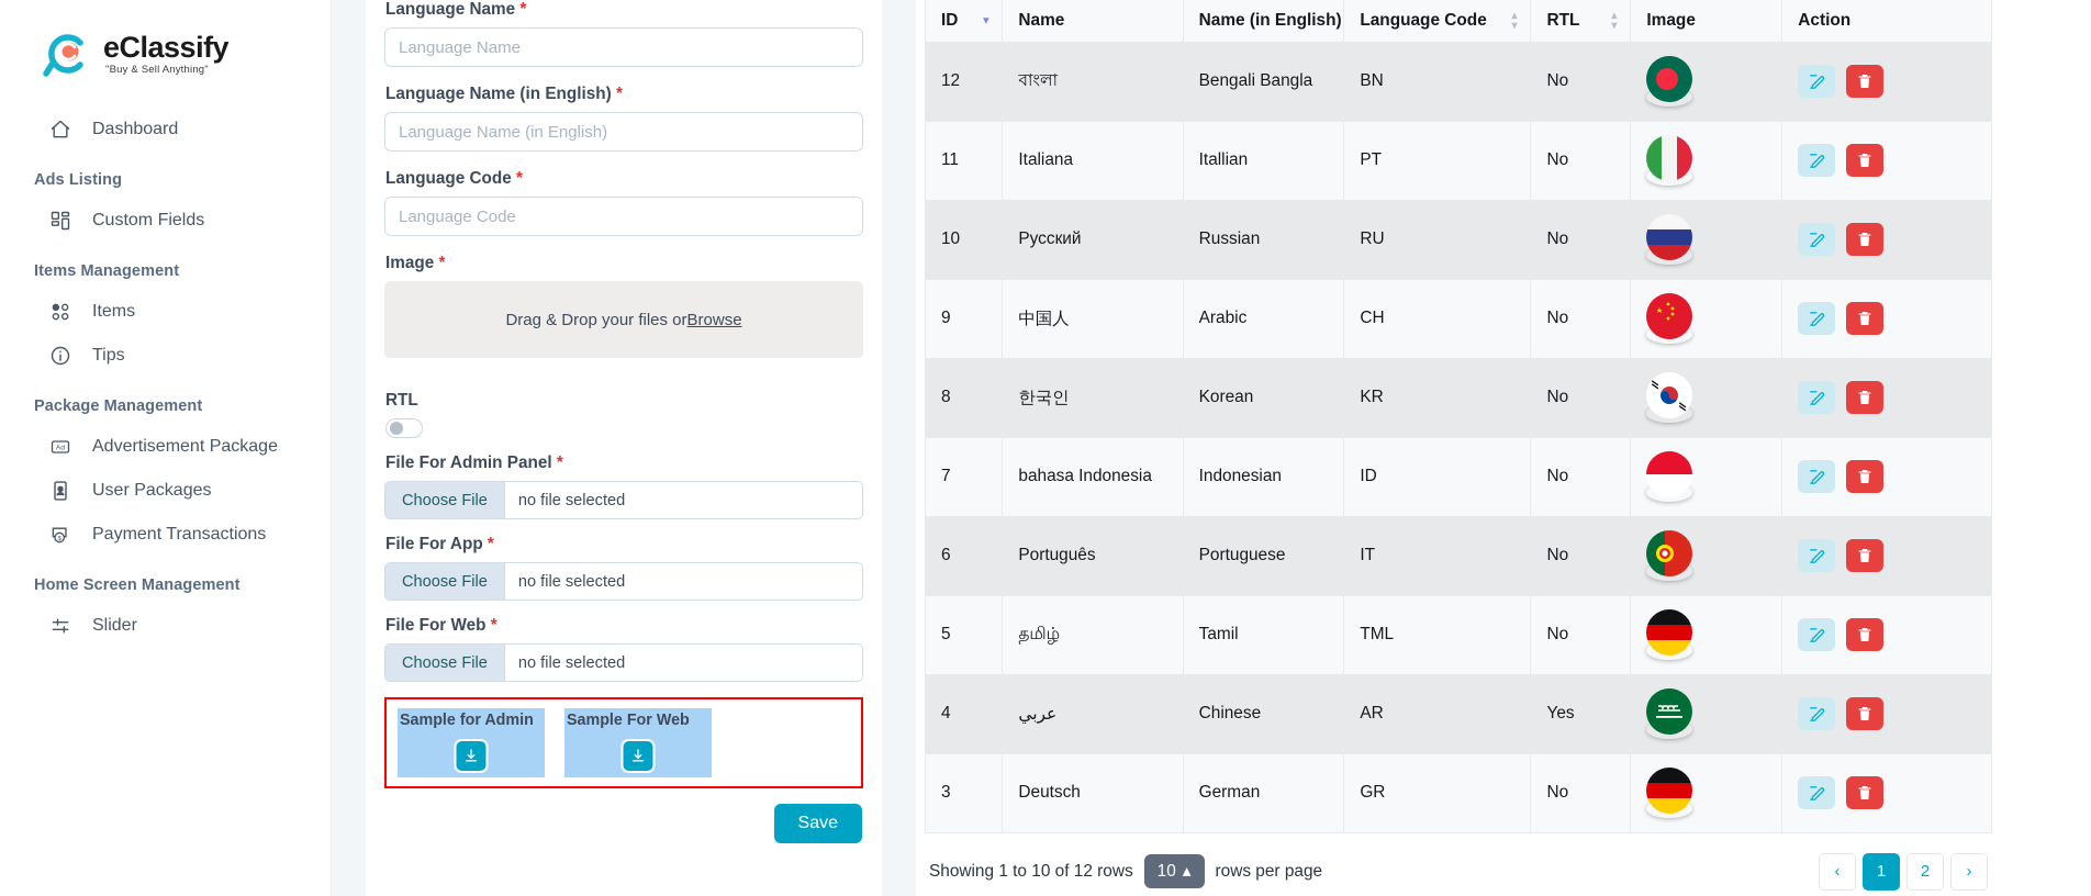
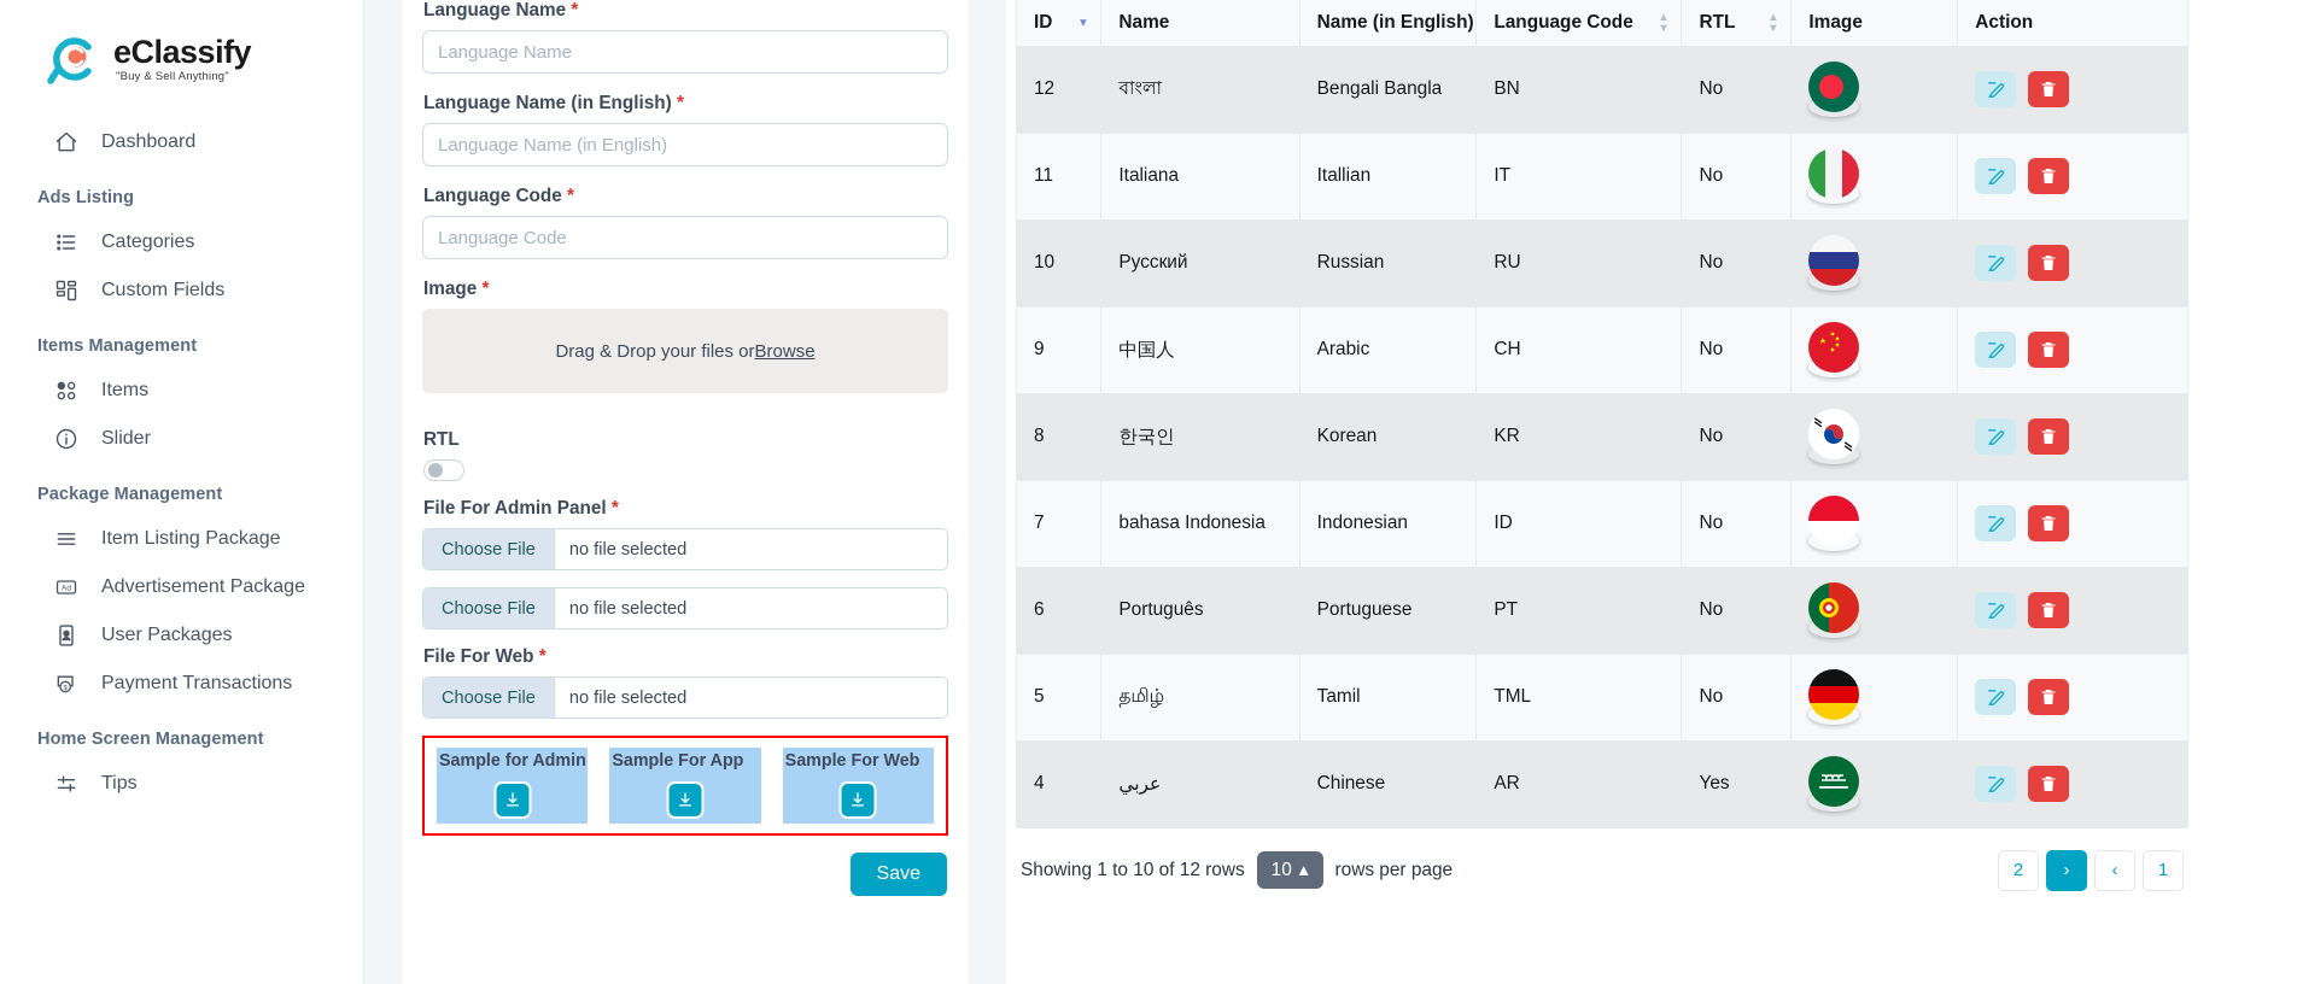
  eClassify
  "Buy & Sell Anything"
  Dashboard
  Ads Listing
+ Categories
  Custom Fields
  Items Management
  Items
- Tips
+ Slider
  Package Management
+ Item Listing Package
  Advertisement Package
  User Packages
  Payment Transactions
  Home Screen Management
- Slider
+ Tips
  Language Name *
  Language Name
  Language Name (in English) *
  Language Name (in English)
  Language Code *
  Language Code
  Image *
  Drag & Drop your files or
  Browse
  RTL
  File For Admin Panel *
  Choose File
  no file selected
- File For App *
  Choose File
  no file selected
  File For Web *
  Choose File
  no file selected
  Sample for Admin
+ Sample For App
  Sample For Web
  Save
  ID ▾	Name	Name (in English)	Language Code ▴▾	RTL ▴▾	Image	Action
  12	বাংলা	Bengali Bangla	BN	No
- 11	Italiana	Itallian	PT	No
+ 11	Italiana	Itallian	IT	No
  10	Русский	Russian	RU	No
  9	中国人	Arabic	CH	No
  8	한국인	Korean	KR	No
  7	bahasa Indonesia	Indonesian	ID	No
- 6	Português	Portuguese	IT	No
+ 6	Português	Portuguese	PT	No
  5	தமிழ்	Tamil	TML	No
  4	عربي	Chinese	AR	Yes
- 3	Deutsch	German	GR	No
  Showing 1 to 10 of 12 rows
  10
  ▴
  rows per page
- ‹
+ 2
- 1
+ ›
- 2
+ ‹
- ›
+ 1
